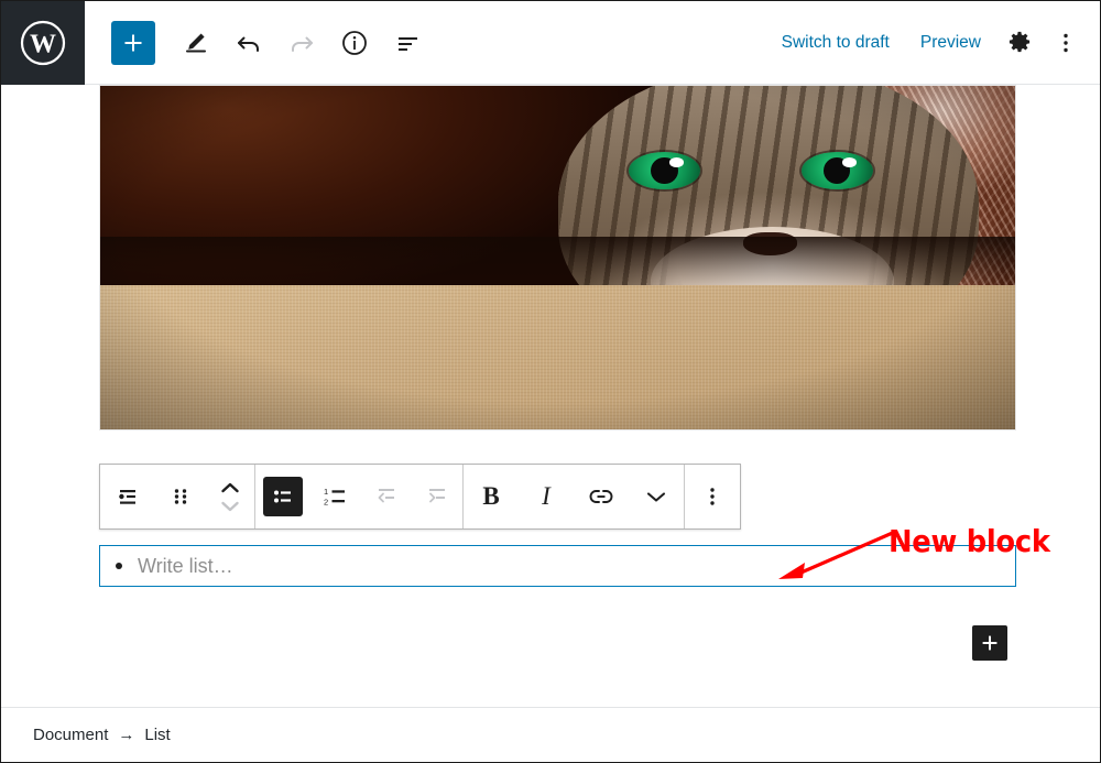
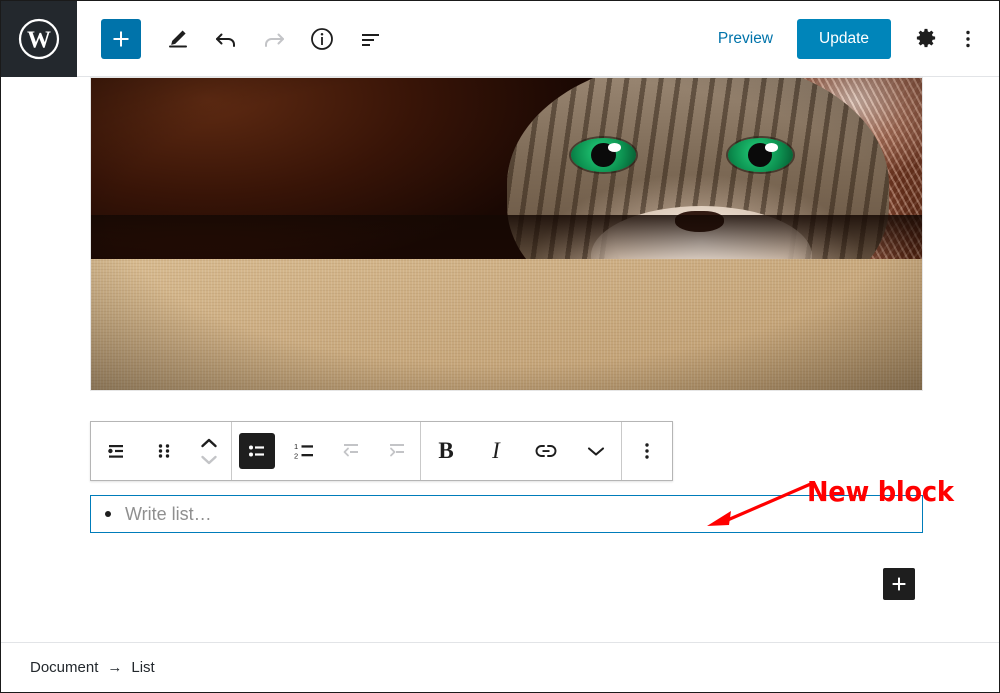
  W
- Switch to draft
  Preview
+ Update
  1
  2
  B
  I
  Write list…
  New block
  Document
  →
  List
